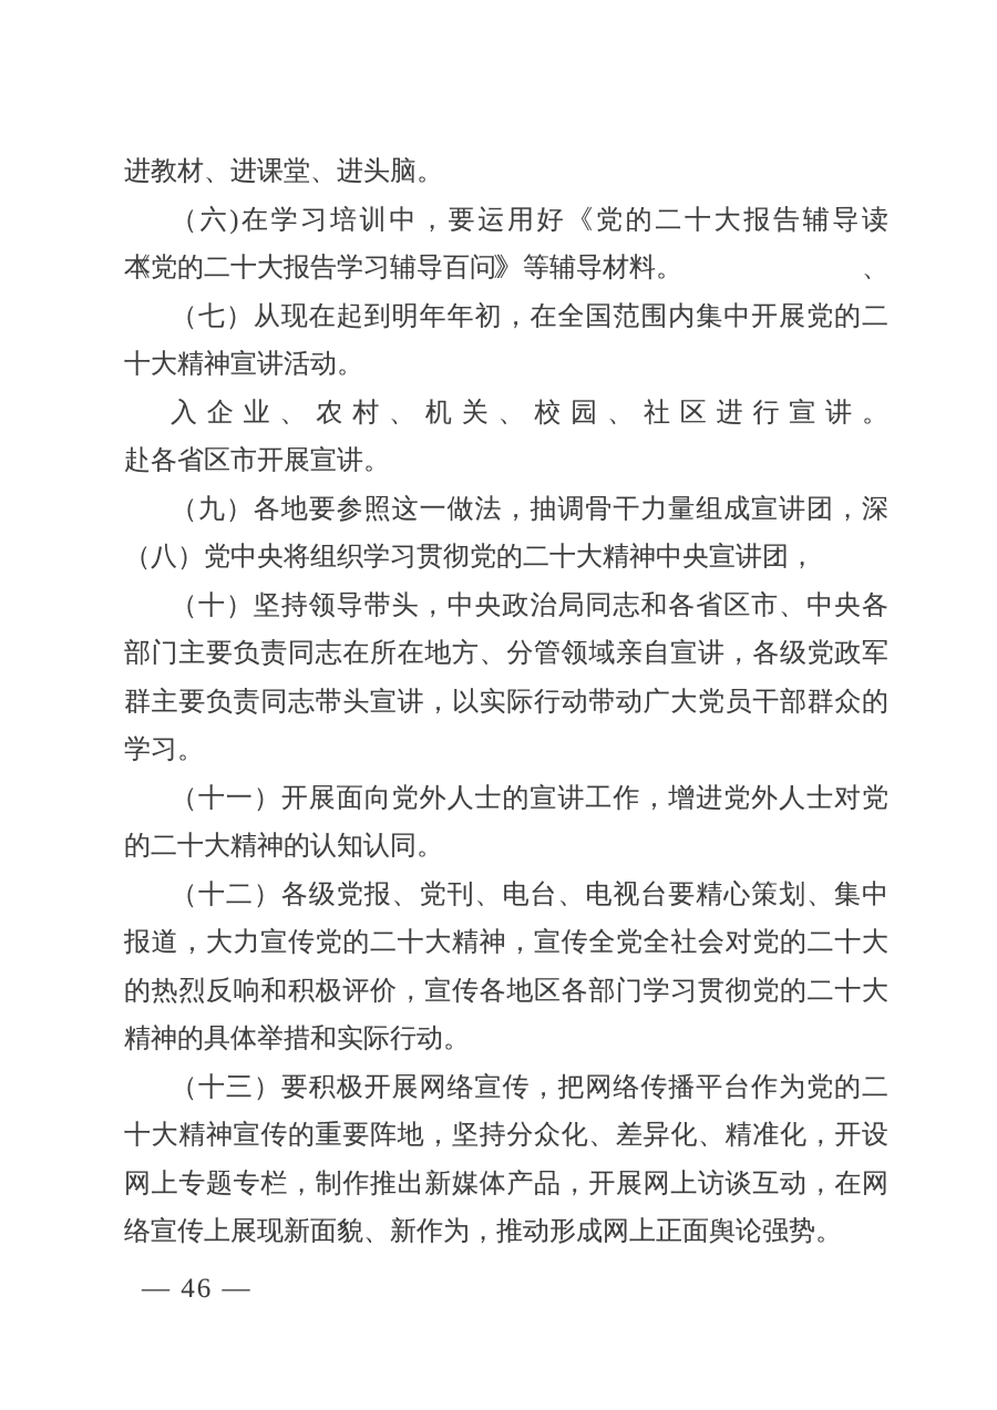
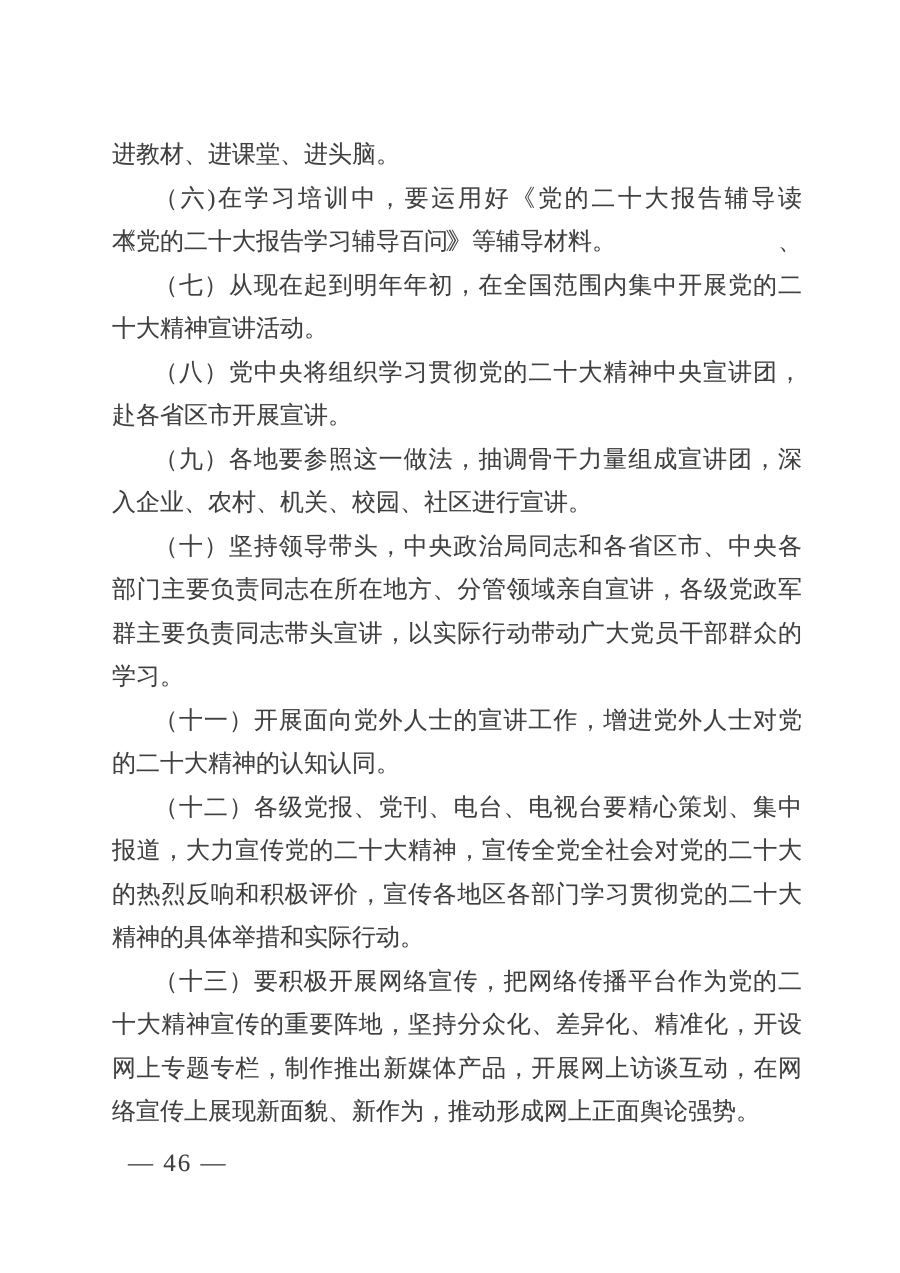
  进教材、进课堂、进头脑。
  （六)在学习培训中，要运用好《党的二十大报告辅导读本》、
  《党的二十大报告学习辅导百问》等辅导材料。
  （七）从现在起到明年年初，在全国范围内集中开展党的二
  十大精神宣讲活动。
- 入企业、农村、机关、校园、社区进行宣讲。
+ （八）党中央将组织学习贯彻党的二十大精神中央宣讲团，
  赴各省区市开展宣讲。
  （九）各地要参照这一做法，抽调骨干力量组成宣讲团，深
- （八）党中央将组织学习贯彻党的二十大精神中央宣讲团，
+ 入企业、农村、机关、校园、社区进行宣讲。
  （十）坚持领导带头，中央政治局同志和各省区市、中央各
  部门主要负责同志在所在地方、分管领域亲自宣讲，各级党政军
  群主要负责同志带头宣讲，以实际行动带动广大党员干部群众的
  学习。
  （十一）开展面向党外人士的宣讲工作，增进党外人士对党
  的二十大精神的认知认同。
  （十二）各级党报、党刊、电台、电视台要精心策划、集中
  报道，大力宣传党的二十大精神，宣传全党全社会对党的二十大
  的热烈反响和积极评价，宣传各地区各部门学习贯彻党的二十大
  精神的具体举措和实际行动。
  （十三）要积极开展网络宣传，把网络传播平台作为党的二
  十大精神宣传的重要阵地，坚持分众化、差异化、精准化，开设
  网上专题专栏，制作推出新媒体产品，开展网上访谈互动，在网
  络宣传上展现新面貌、新作为，推动形成网上正面舆论强势。
  — 46 —
